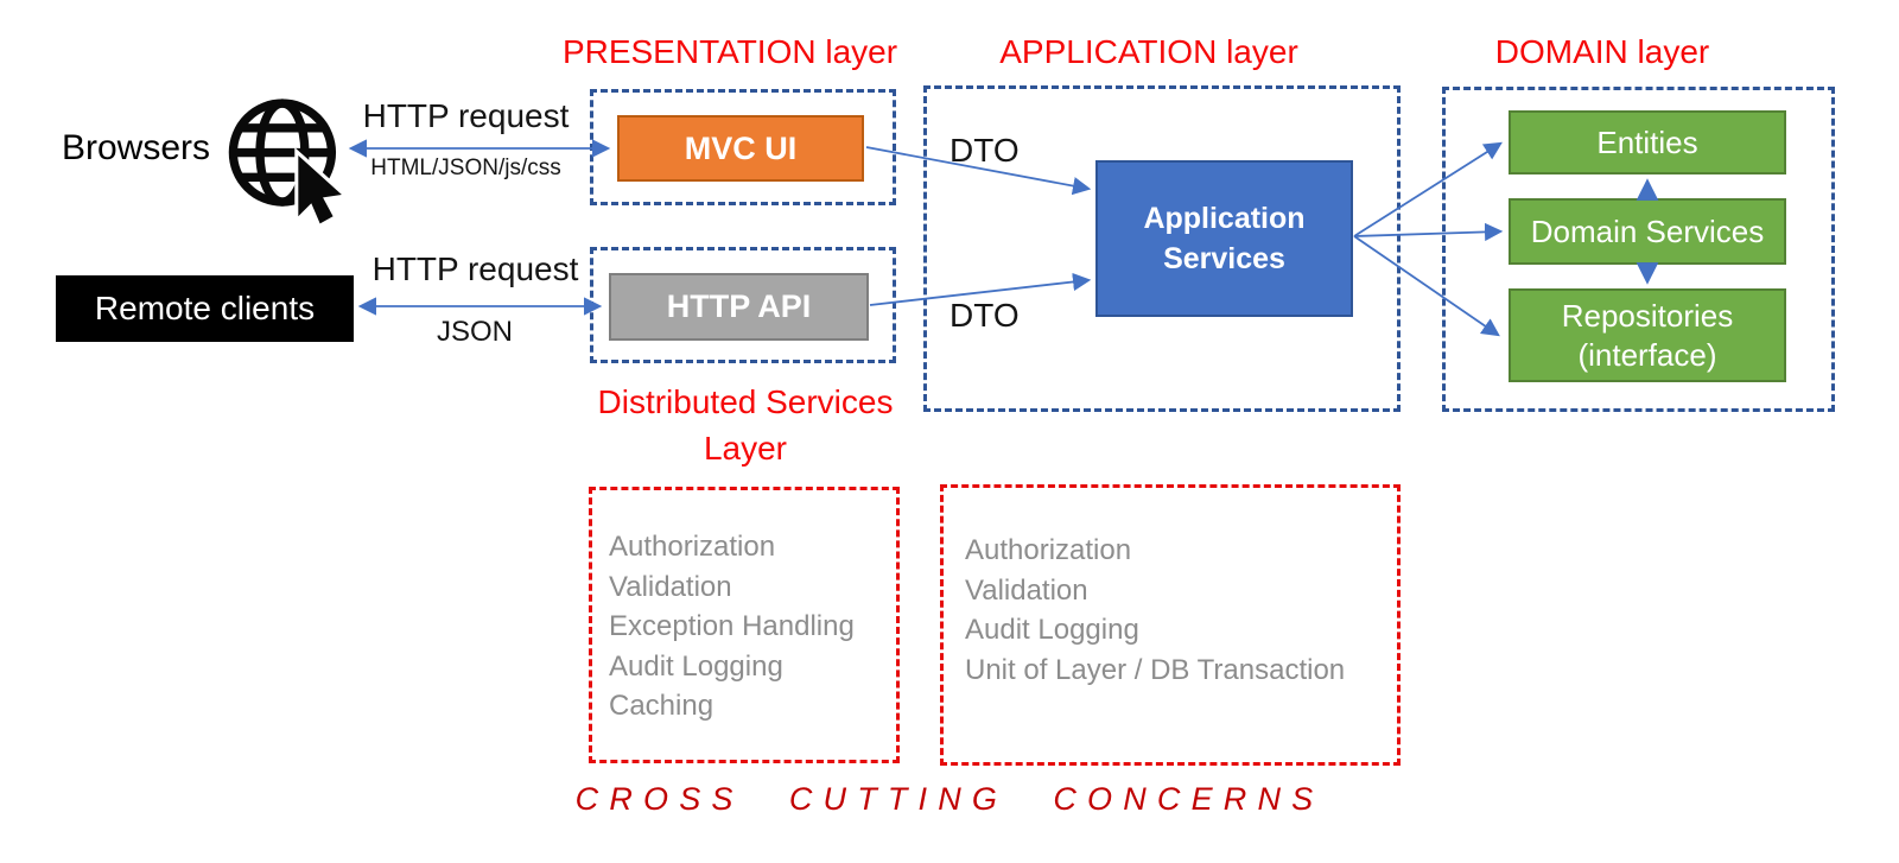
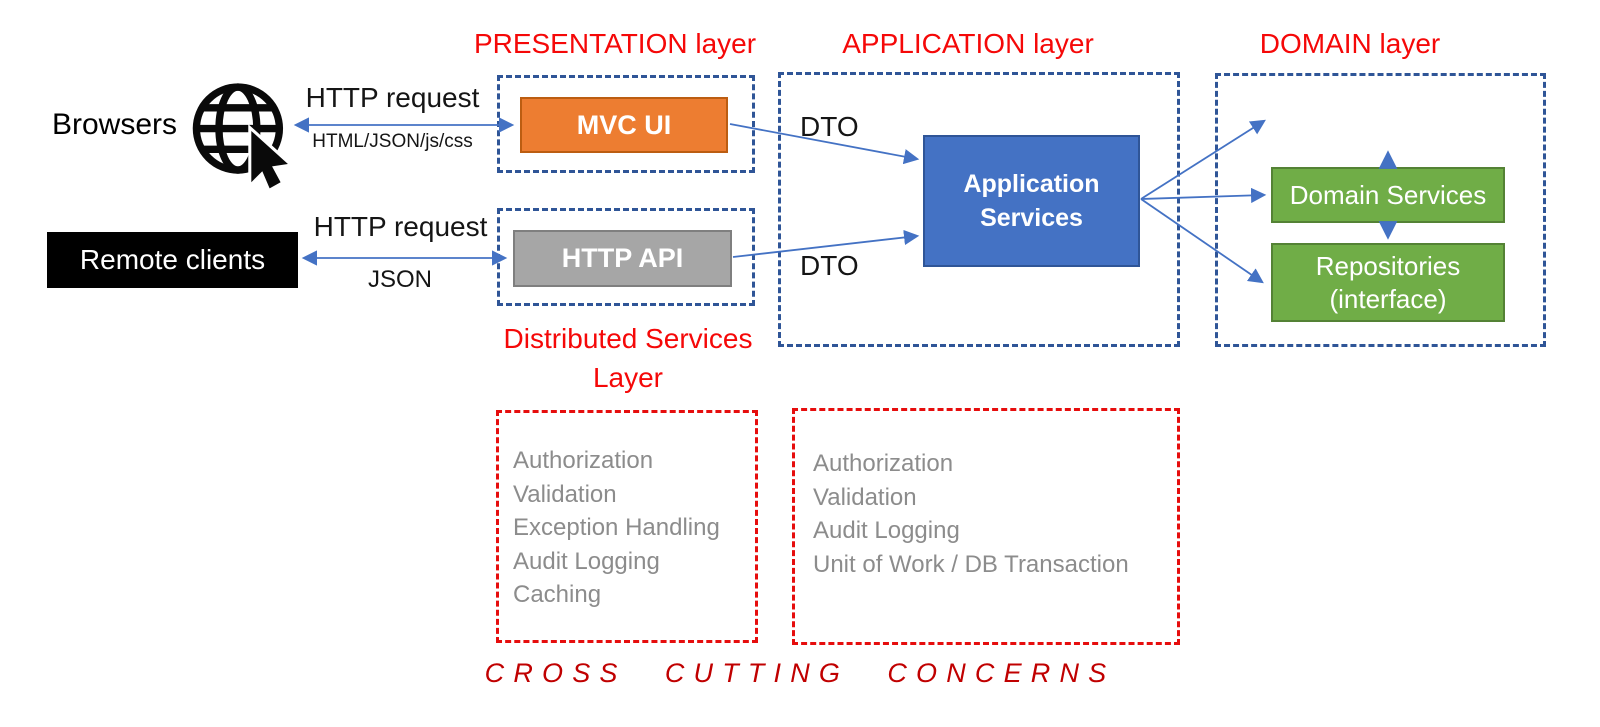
  PRESENTATION layer
  APPLICATION layer
  DOMAIN layer
  Browsers
  Remote clients
  MVC UI
  HTTP API
  Application
  Services
- Entities
  Domain Services
  Repositories
  (interface)
  HTTP request
  HTML/JSON/js/css
  HTTP request
  JSON
  DTO
  DTO
  Distributed Services
  Layer
  Authorization
  Validation
  Exception Handling
  Audit Logging
  Caching
  Authorization
  Validation
  Audit Logging
- Unit of Layer / DB Transaction
+ Unit of Work / DB Transaction
  CROSS CUTTING CONCERNS
